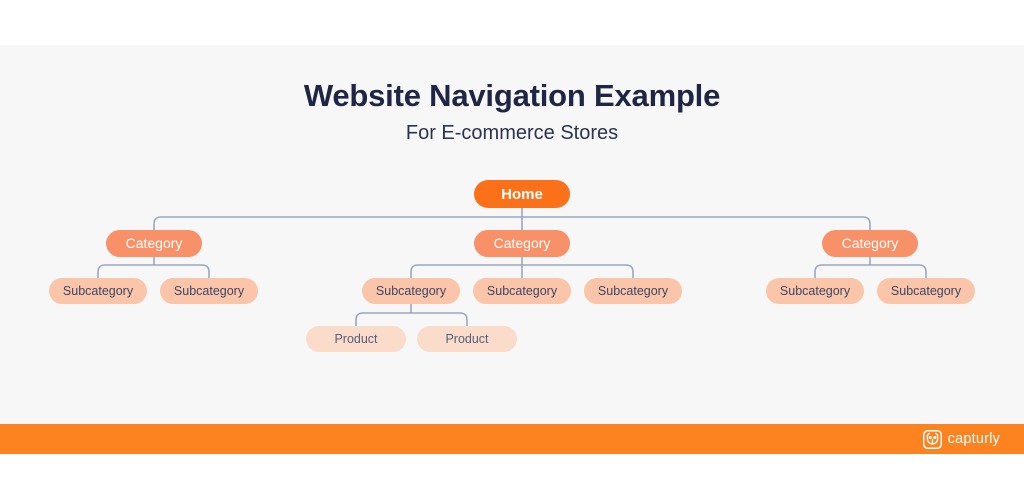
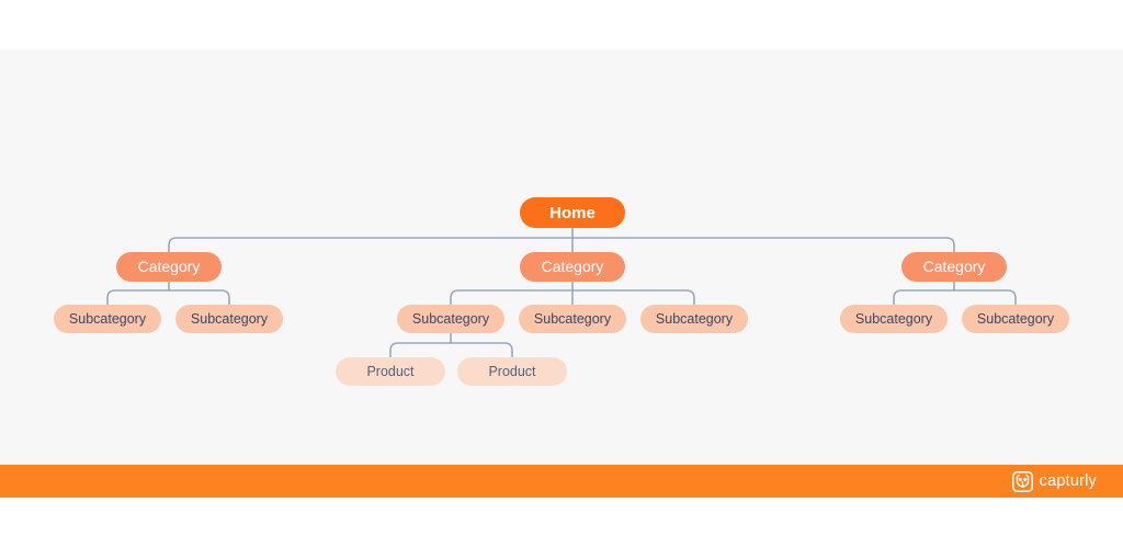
- Website Navigation Example
- For E-commerce Stores
  Home
  Category
  Category
  Category
  Subcategory
  Subcategory
  Subcategory
  Subcategory
  Subcategory
  Subcategory
  Subcategory
  Product
  Product
  capturly
